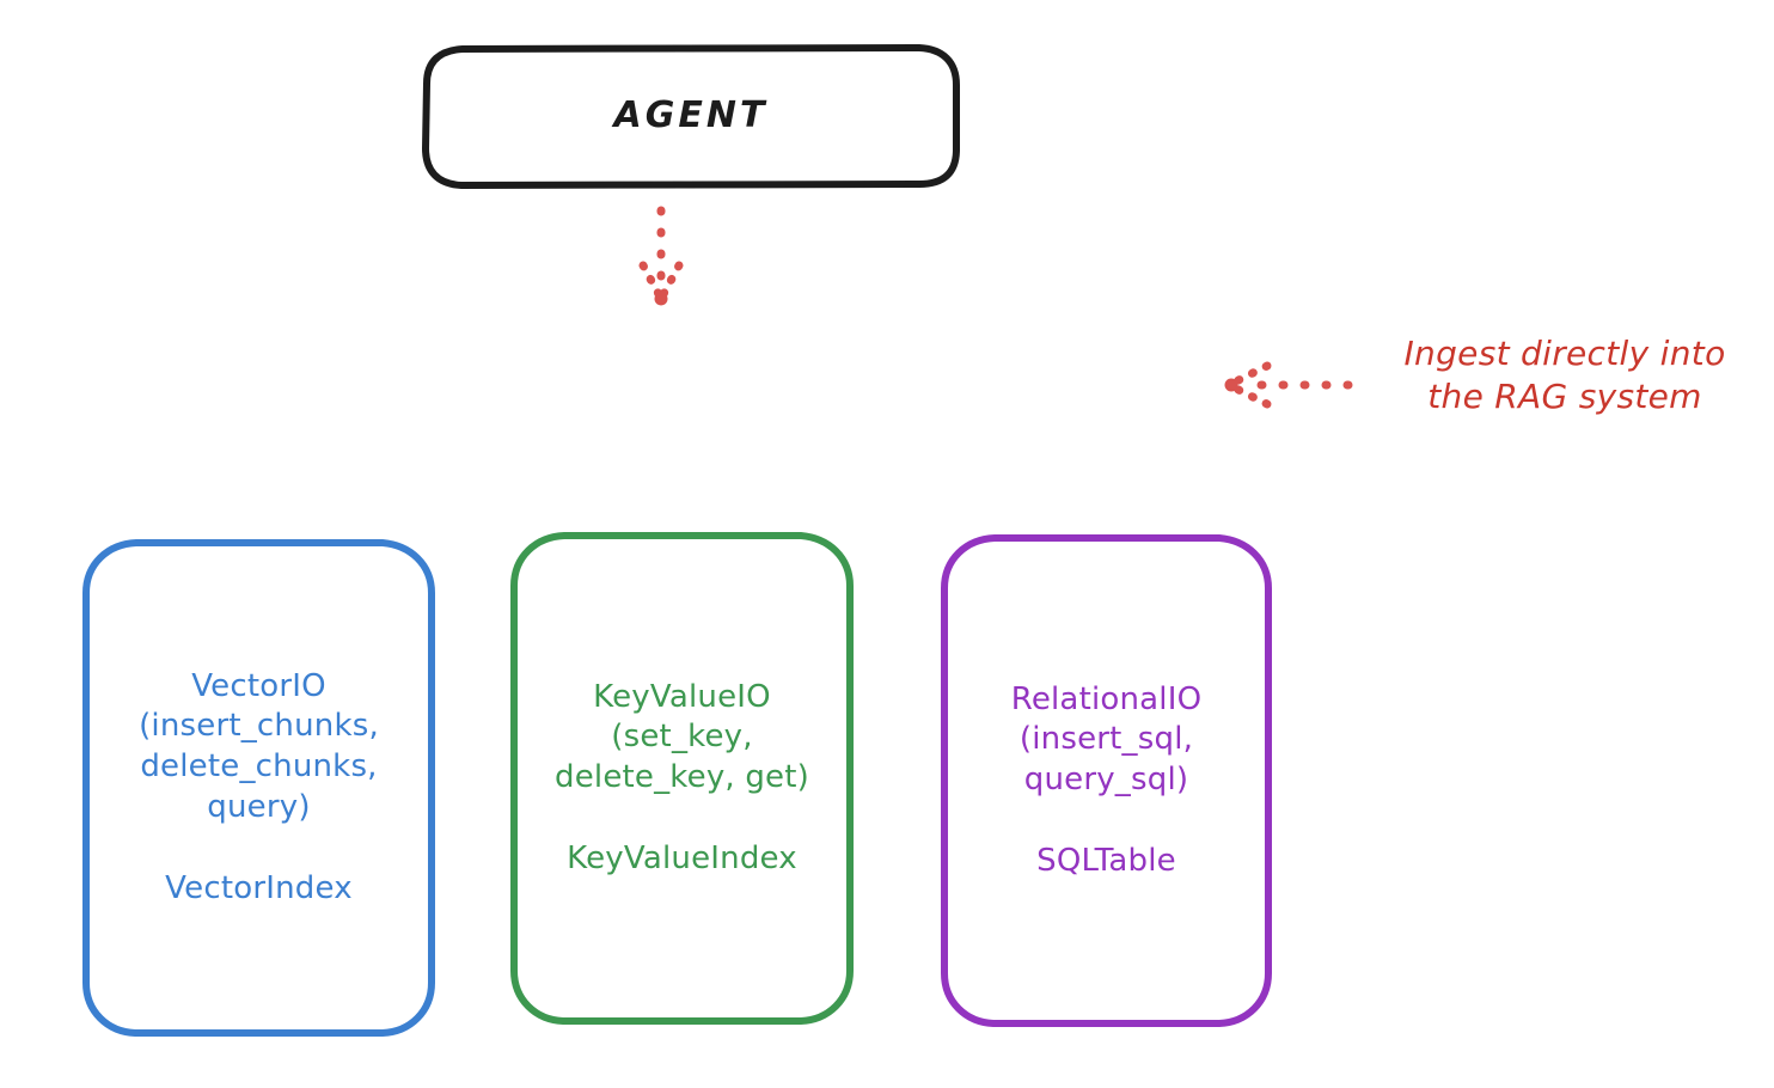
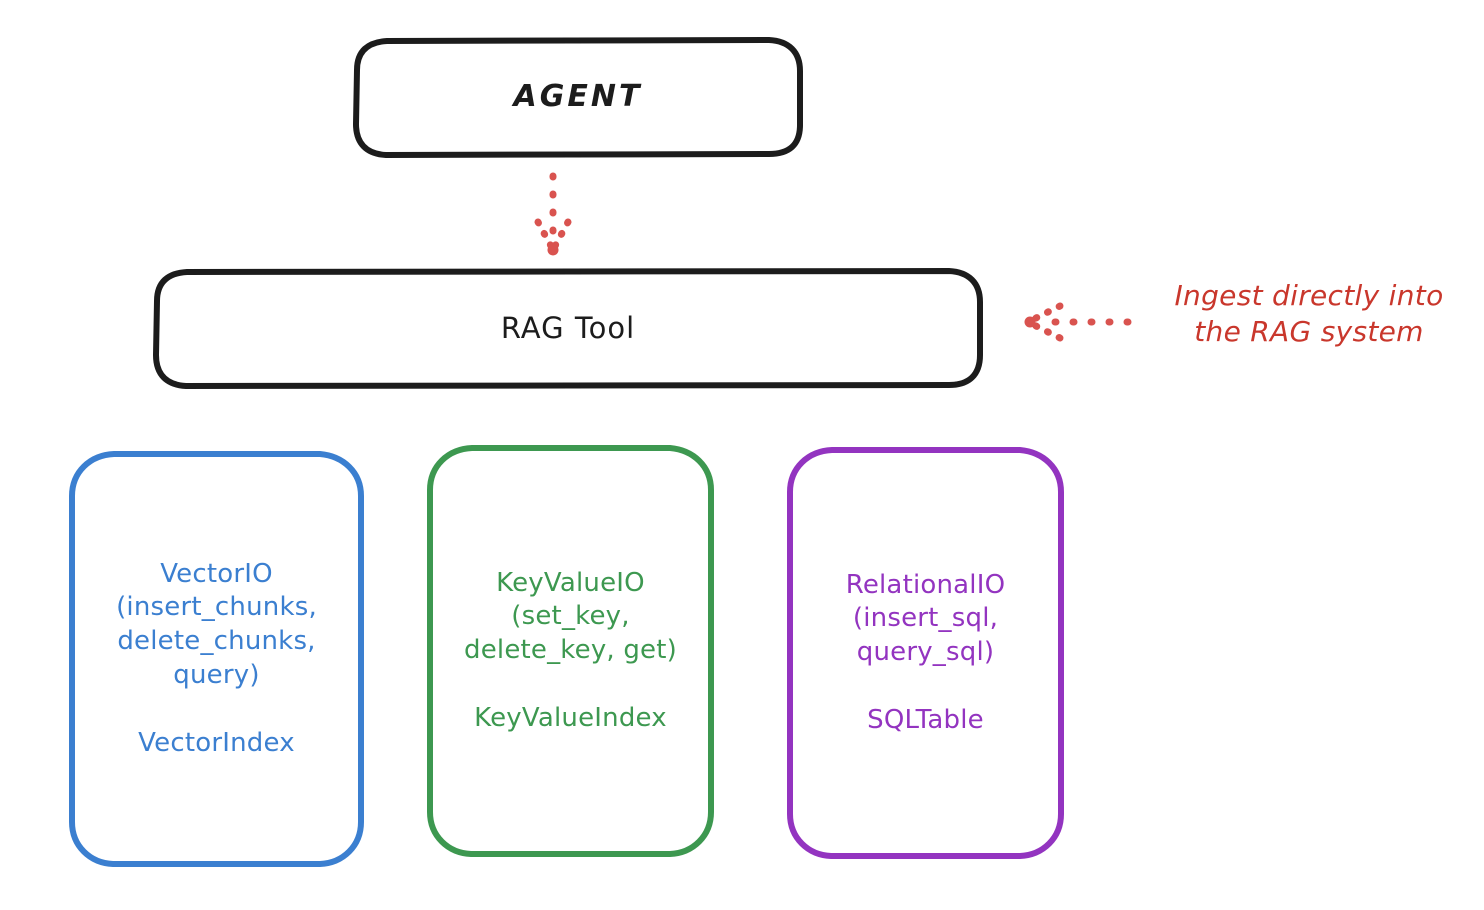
  AGENT
+ RAG Tool
  VectorIO
  (insert_chunks,
  delete_chunks,
  query)
  VectorIndex
  KeyValueIO
  (set_key,
  delete_key, get)
  KeyValueIndex
  RelationalIO
  (insert_sql,
  query_sql)
  SQLTable
  Ingest directly into
  the RAG system
